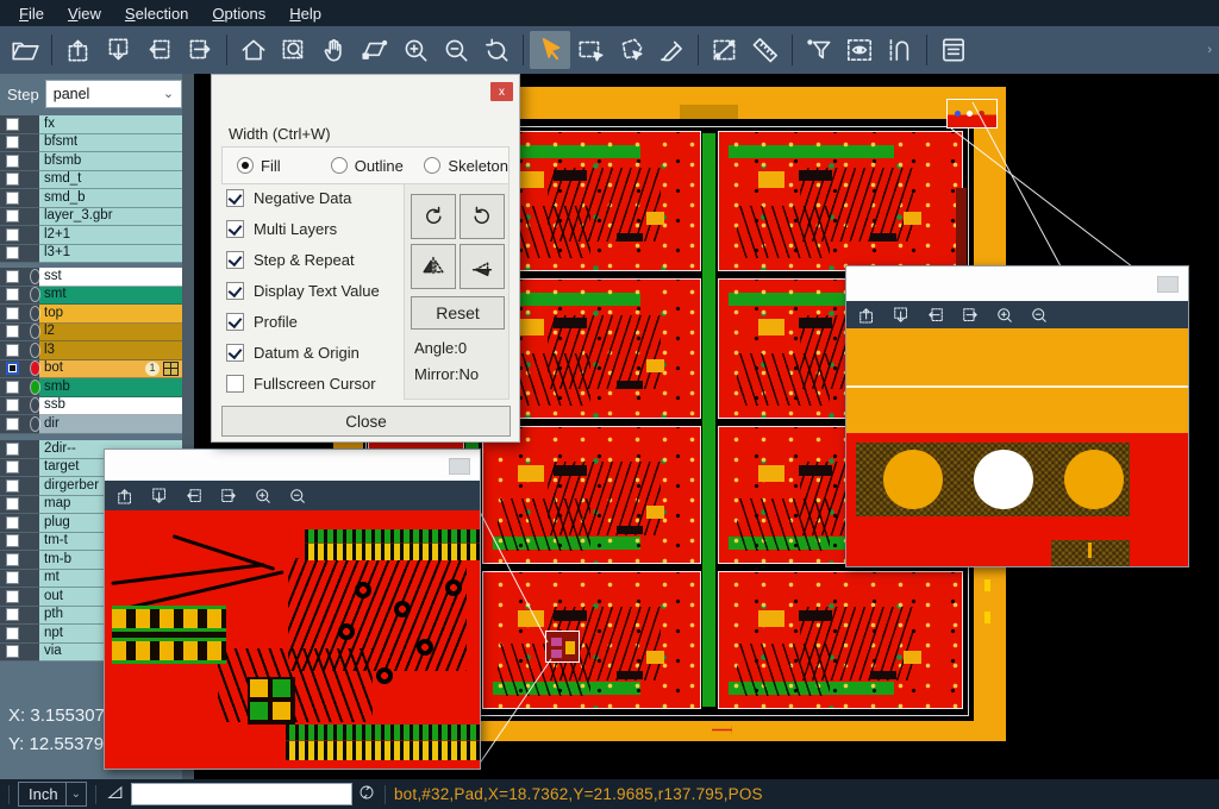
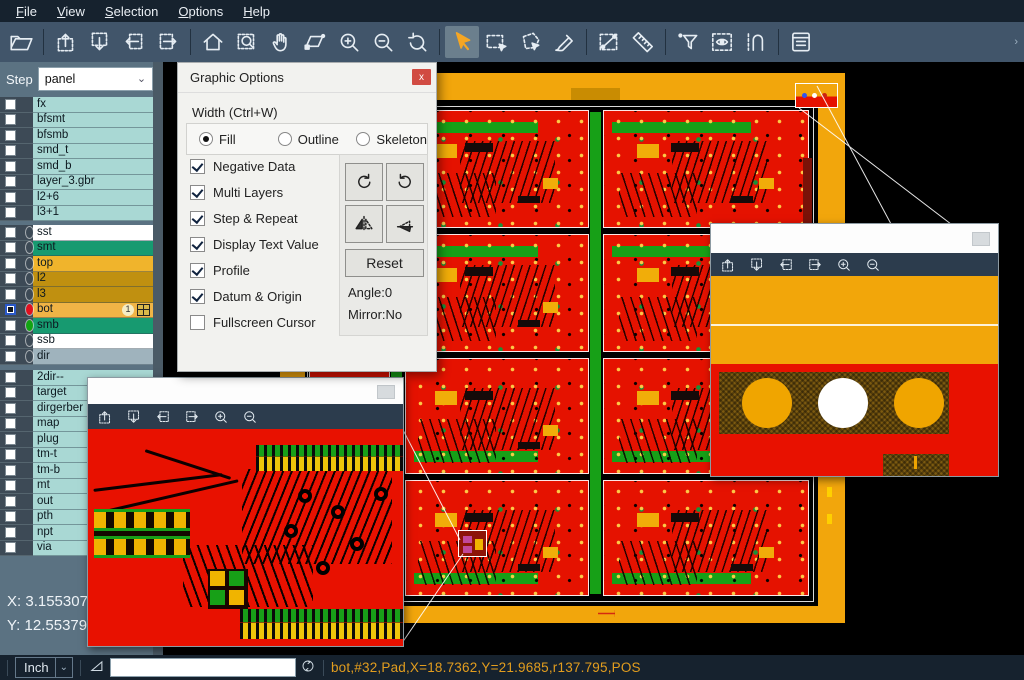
  File
  View
  Selection
  Options
  Help
  ›
  Step
  panel
  ⌄
  fx
  bfsmt
  bfsmb
  smd_t
  smd_b
  layer_3.gbr
- l2+1
+ l2+6
  l3+1
  sst
  smt
  top
  l2
  l3
  bot
  1
  smb
  ssb
  dir
  2dir--
  target
  dirgerber
  map
  plug
  tm-t
  tm-b
  mt
  out
  pth
  npt
  via
  X: 3.155307
  Y: 12.55379
+ Graphic Options
  x
  Width (Ctrl+W)
  Fill
  Outline
  Skeleton
  Negative Data
  Multi Layers
  Step & Repeat
  Display Text Value
  Profile
  Datum & Origin
  Fullscreen Cursor
  Reset
  Angle:0
  Mirror:No
- Close
  Inch
  ⌄
  bot,#32,Pad,X=18.7362,Y=21.9685,r137.795,POS
